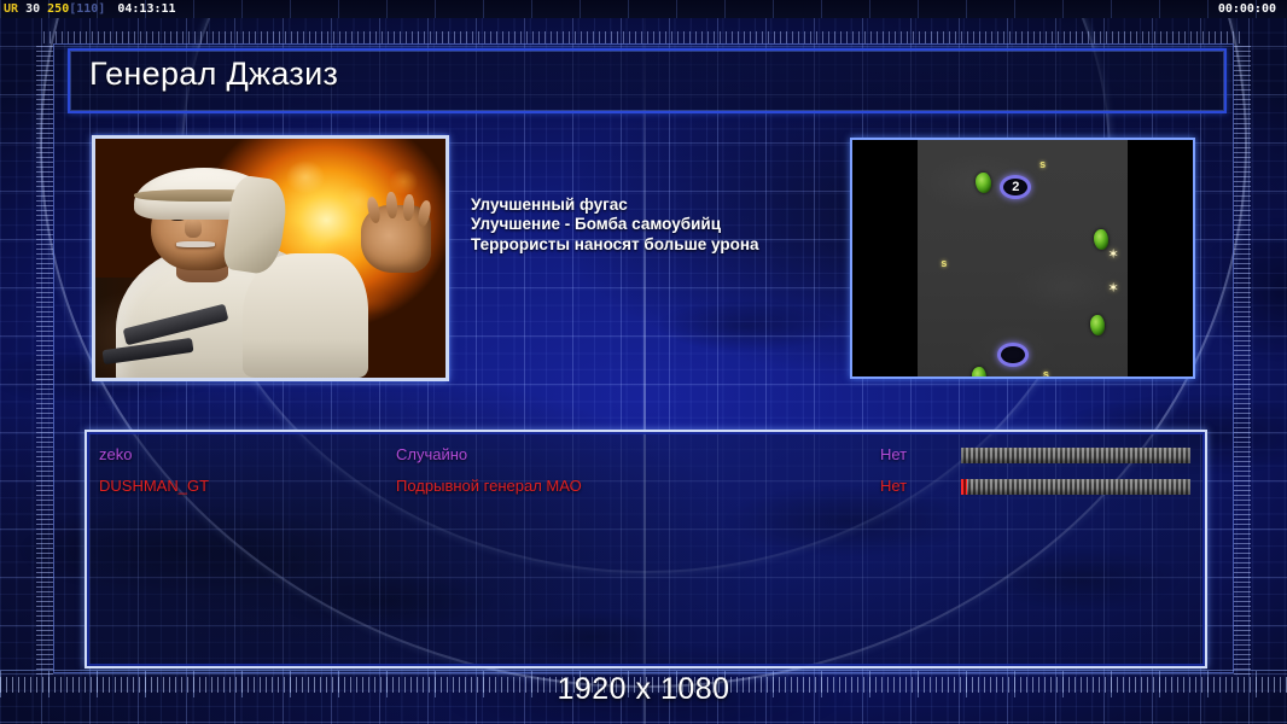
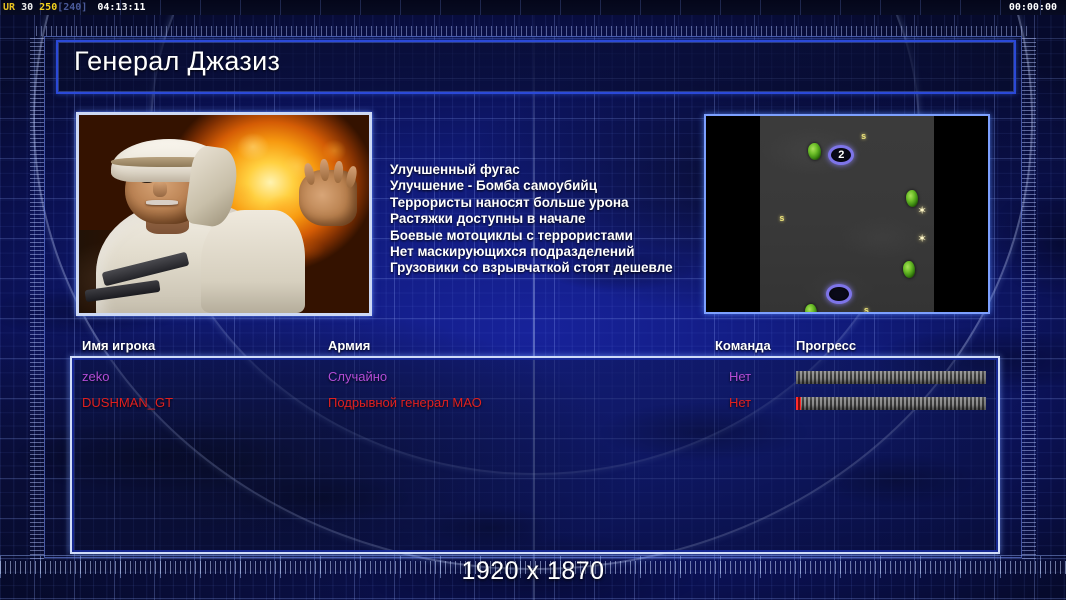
- UR 30 250[110] 04:13:11
+ UR 30 250[240] 04:13:11
  00:00:00
  Генерал Джазиз
  Улучшенный фугас
  Улучшение - Бомба самоубийц
  Террористы наносят больше урона
+ Растяжки доступны в начале
+ Боевые мотоциклы с террористами
+ Нет маскирующихся подразделений
+ Грузовики со взрывчаткой стоят дешевле
  s
  s
  s
  ✶
  ✶
  2
+ Имя игрока
+ Армия
+ Команда
+ Прогресс
  zeko
  Случайно
  Нет
  DUSHMAN_GT
  Подрывной генерал МАО
  Нет
- 1920 x 1080
+ 1920 x 1870
